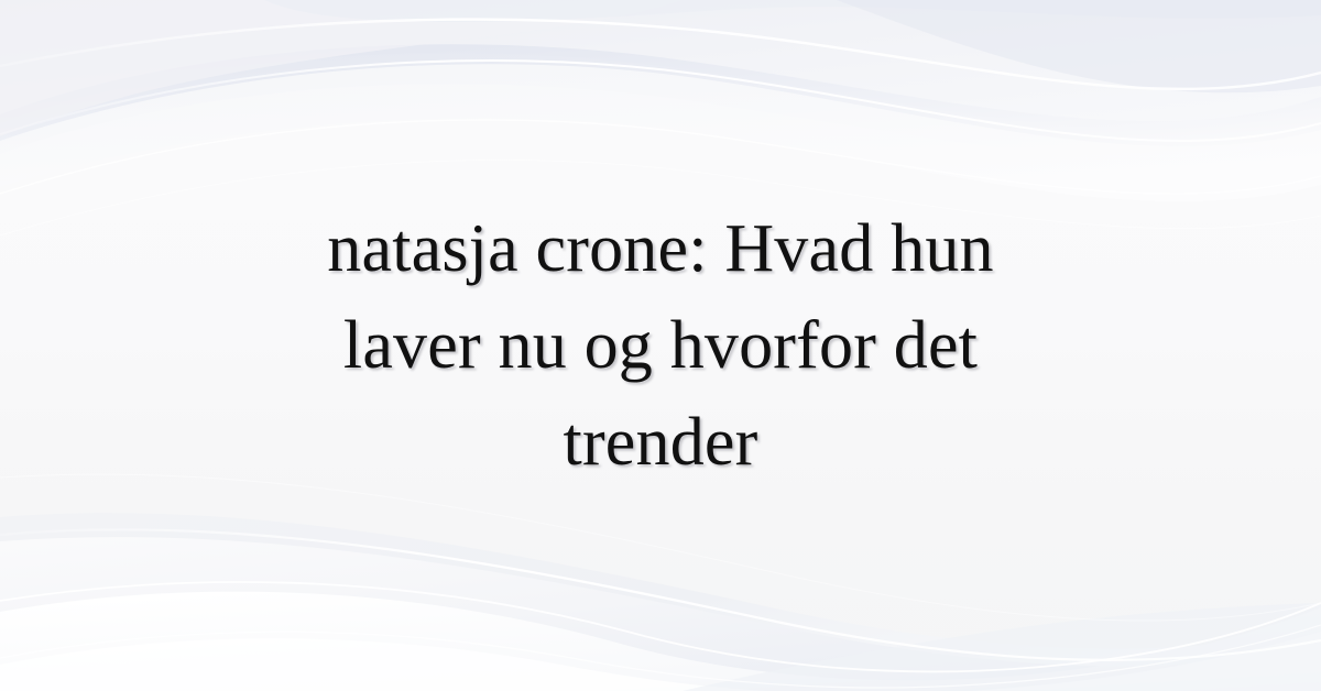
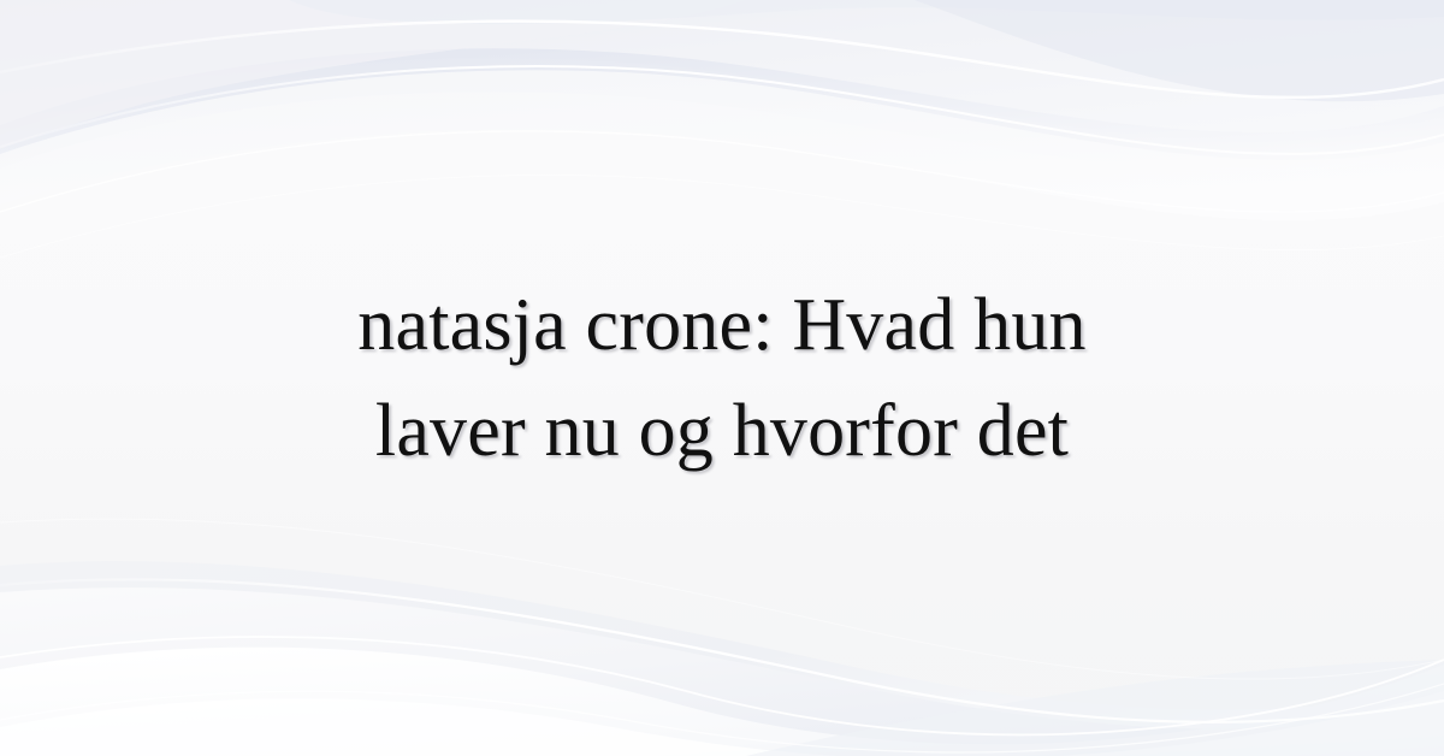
  natasja crone: Hvad hun
  laver nu og hvorfor det
- trender
